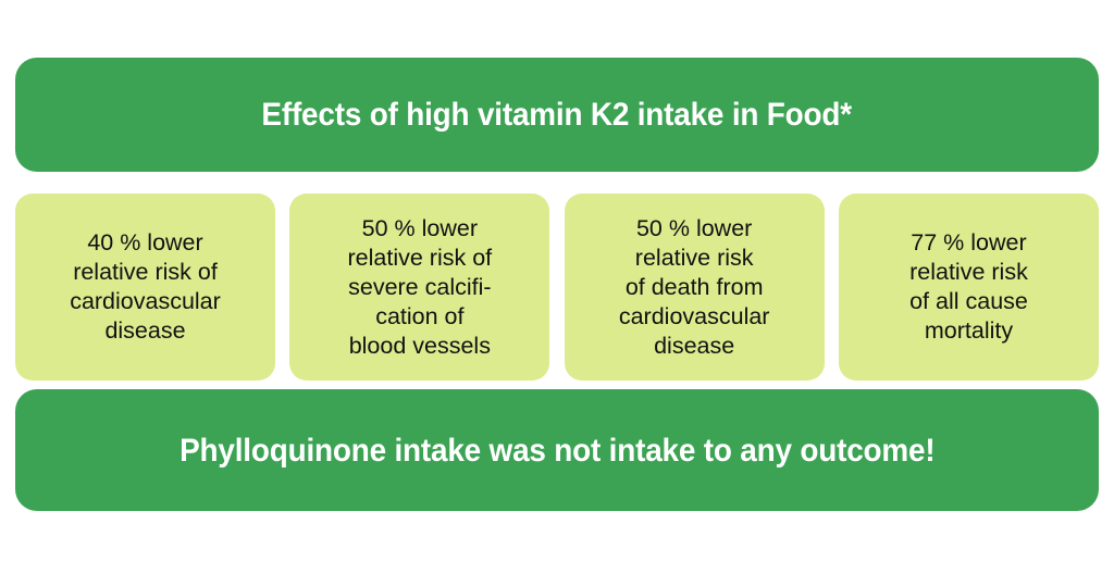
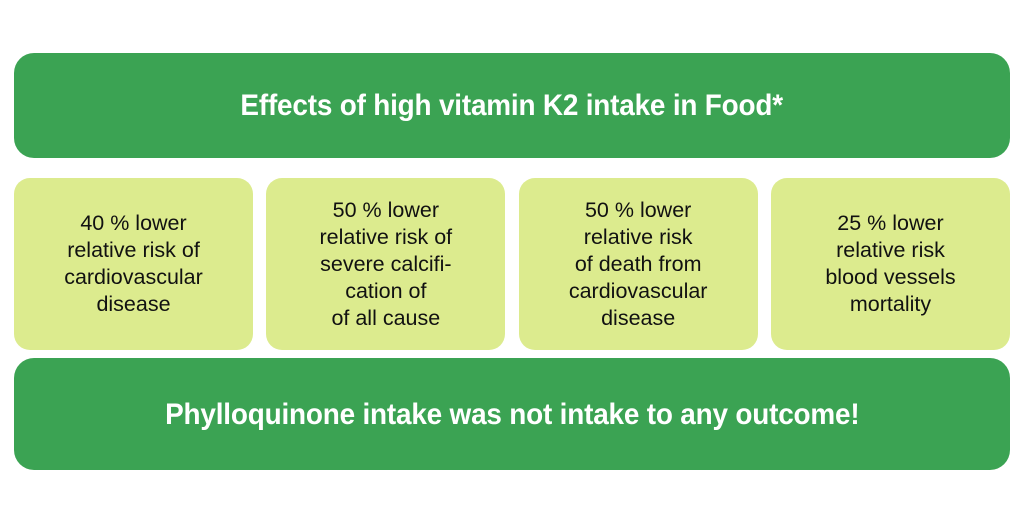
  Effects of high vitamin K2 intake in Food*
  40 % lower
  relative risk of
  cardiovascular
  disease
  50 % lower
  relative risk of
  severe calcifi-
  cation of
- blood vessels
+ of all cause
  50 % lower
  relative risk
  of death from
  cardiovascular
  disease
- 77 % lower
+ 25 % lower
  relative risk
- of all cause
+ blood vessels
  mortality
  Phylloquinone intake was not intake to any outcome!
